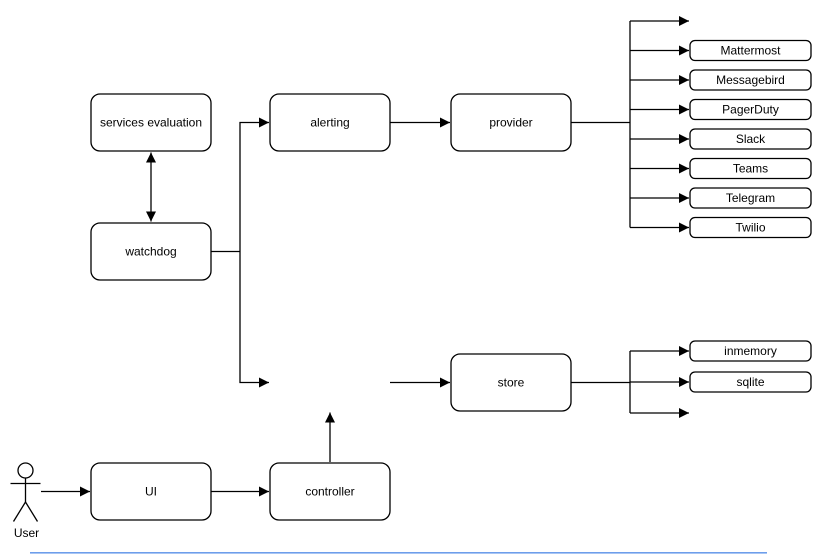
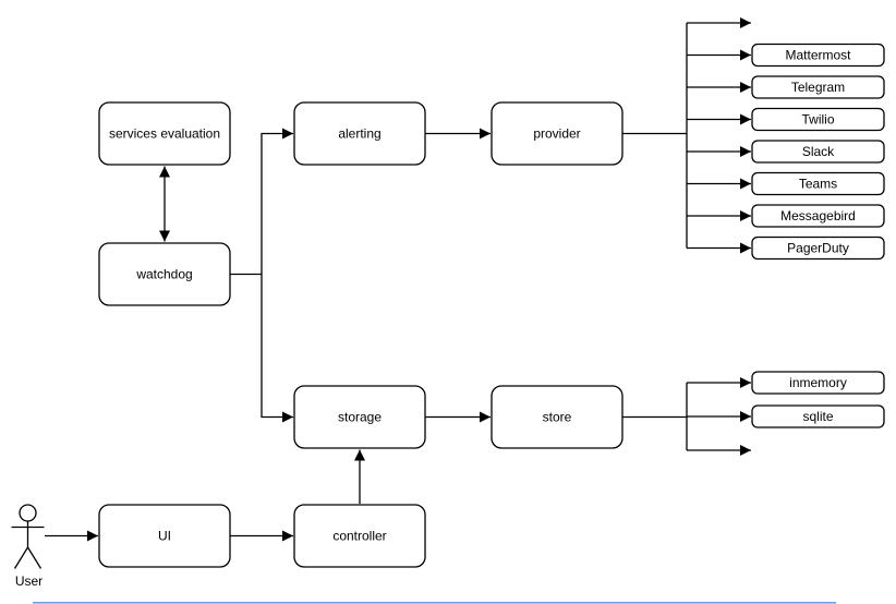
  services evaluation
  watchdog
  alerting
  provider
+ storage
  store
  UI
  controller
  Mattermost
- Messagebird
+ Telegram
- PagerDuty
+ Twilio
  Slack
  Teams
- Telegram
+ Messagebird
- Twilio
+ PagerDuty
  inmemory
  sqlite
  User
